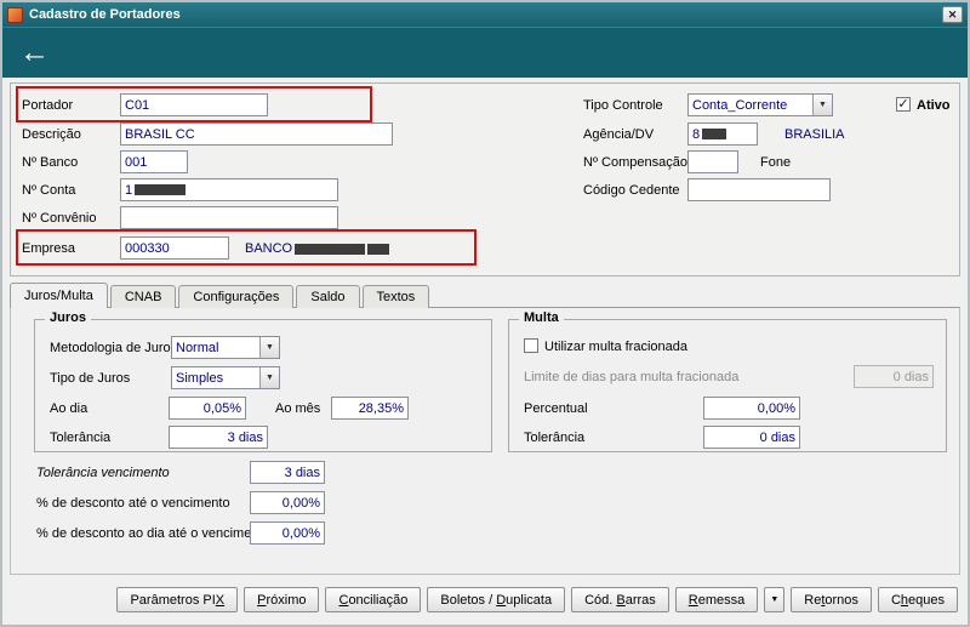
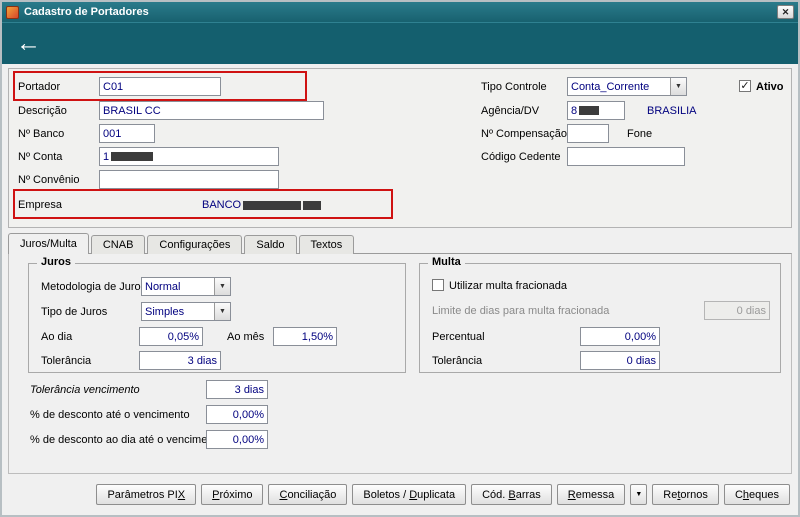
  Cadastro de Portadores
  ✕
  ←
  Portador
  C01
  Descrição
  BRASIL CC
  Nº Banco
  001
  Nº Conta
  1
  Nº Convênio
  Empresa
- 000330
  BANCO
  Tipo Controle
  Conta_Corrente
  ✓
  Ativo
  Agência/DV
  8
  BRASILIA
  Nº Compensação
  Fone
  Código Cedente
  Juros/Multa
  CNAB
  Configurações
  Saldo
  Textos
  Juros
  Metodologia de Juro
  Normal
  Tipo de Juros
  Simples
  Ao dia
  0,05%
  Ao mês
- 28,35%
+ 1,50%
  Tolerância
  3 dias
  Multa
  Utilizar multa fracionada
  Limite de dias para multa fracionada
  0 dias
  Percentual
  0,00%
  Tolerância
  0 dias
  Tolerância vencimento
  3 dias
  % de desconto até o vencimento
  0,00%
  % de desconto ao dia até o vencime
  0,00%
  Parâmetros PIX
  Próximo
  Conciliação
  Boletos / Duplicata
  Cód. Barras
  Remessa
  Retornos
  Cheques
